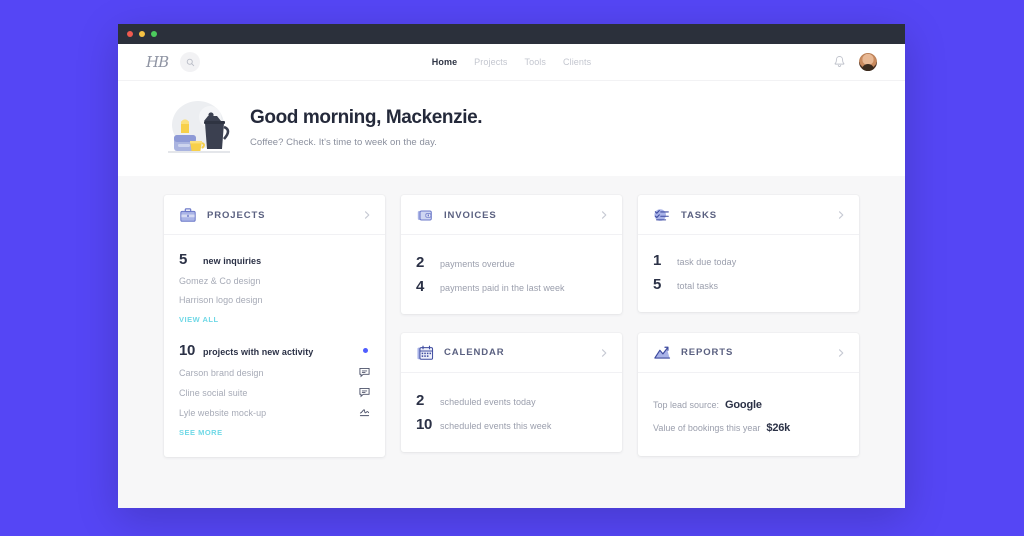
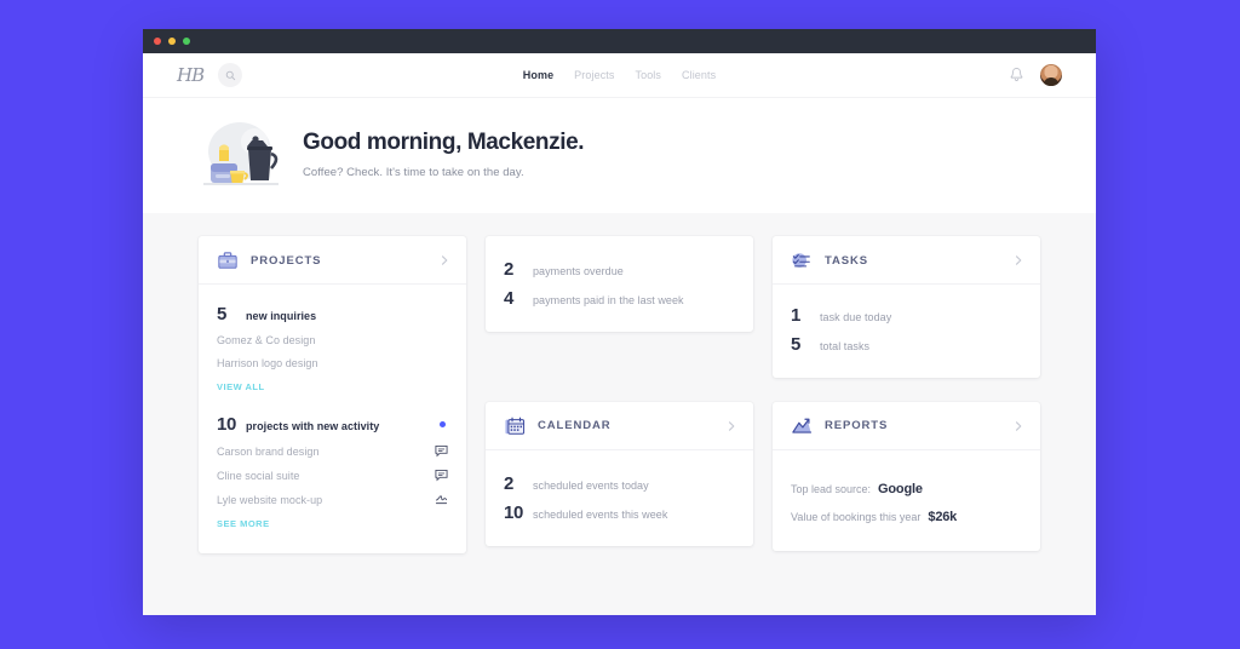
  HB
  Home
  Projects
  Tools
  Clients
  Good morning, Mackenzie.
- Coffee? Check. It's time to week on the day.
+ Coffee? Check. It's time to take on the day.
  PROJECTS
  5
  new inquiries
  Gomez & Co design
  Harrison logo design
  VIEW ALL
  10
  projects with new activity
  Carson brand design
  Cline social suite
  Lyle website mock-up
  SEE MORE
- INVOICES
  2
  payments overdue
  4
  payments paid in the last week
  TASKS
  1
  task due today
  5
  total tasks
  CALENDAR
  2
  scheduled events today
  10
  scheduled events this week
  REPORTS
  Top lead source:
  Google
  Value of bookings this year
  $26k
